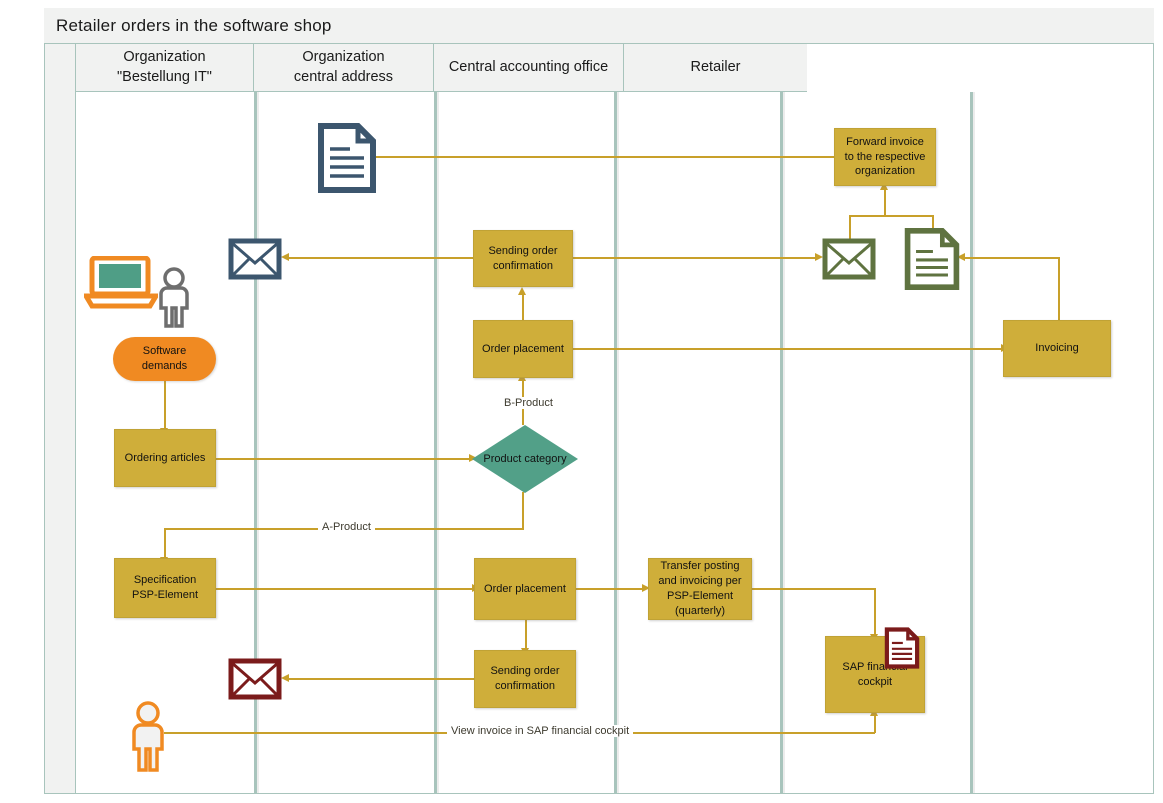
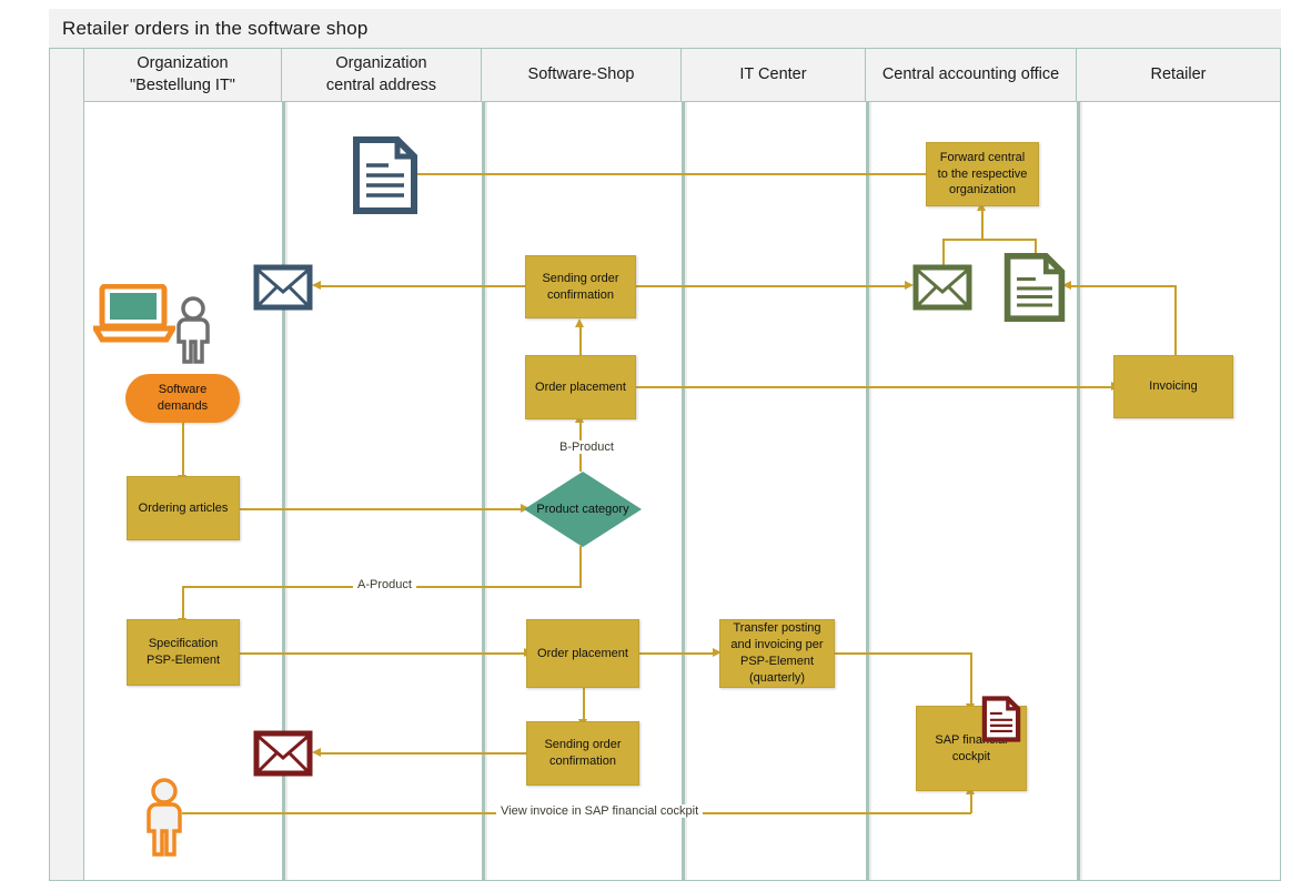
  Retailer orders in the software shop
  Organization
  "Bestellung IT"
  Organization
  central address
+ Software-Shop
+ IT Center
  Central accounting office
  Retailer
  B-Product
  A-Product
  View invoice in SAP financial cockpit
- Forward invoice to the respective organization
+ Forward central to the respective organization
  Sending order confirmation
  Order placement
  Invoicing
  Software demands
  Ordering articles
  Product category
  Specification PSP-Element
  Order placement
  Transfer posting and invoicing per PSP-Element (quarterly)
  Sending order confirmation
  SAP fina cockpit
